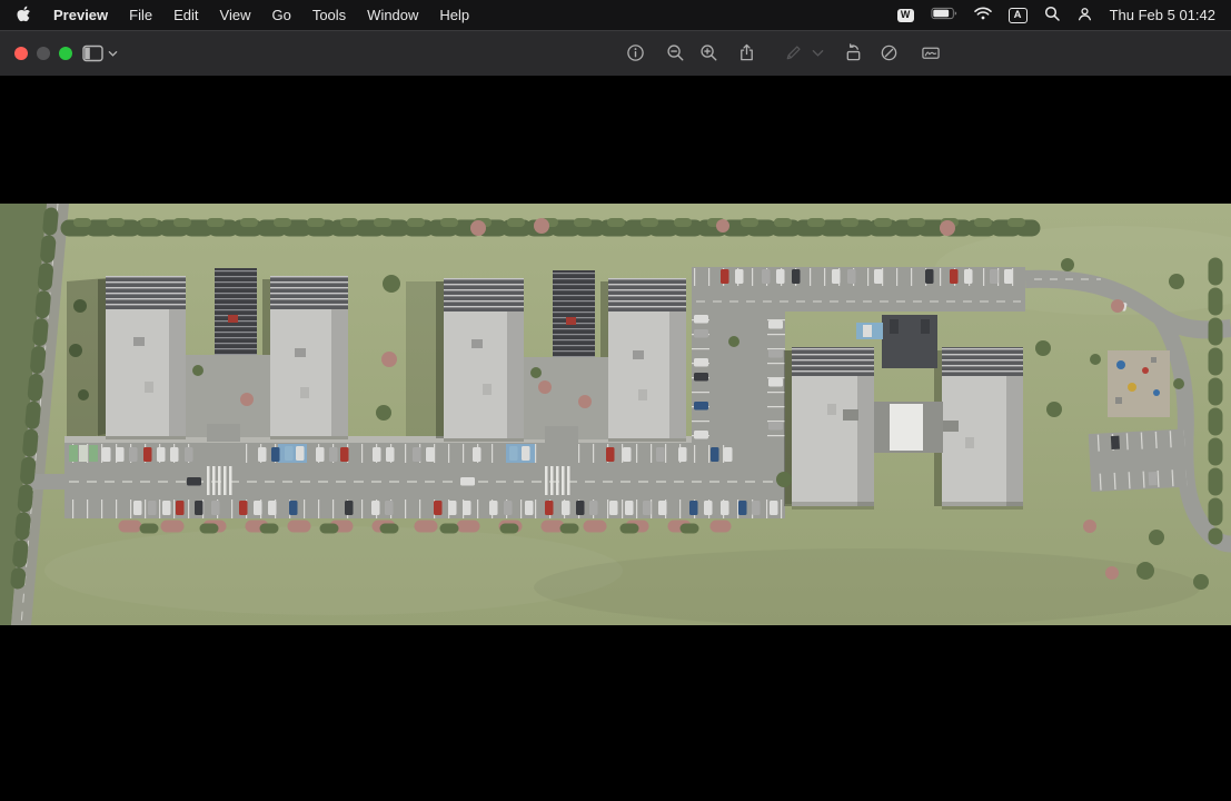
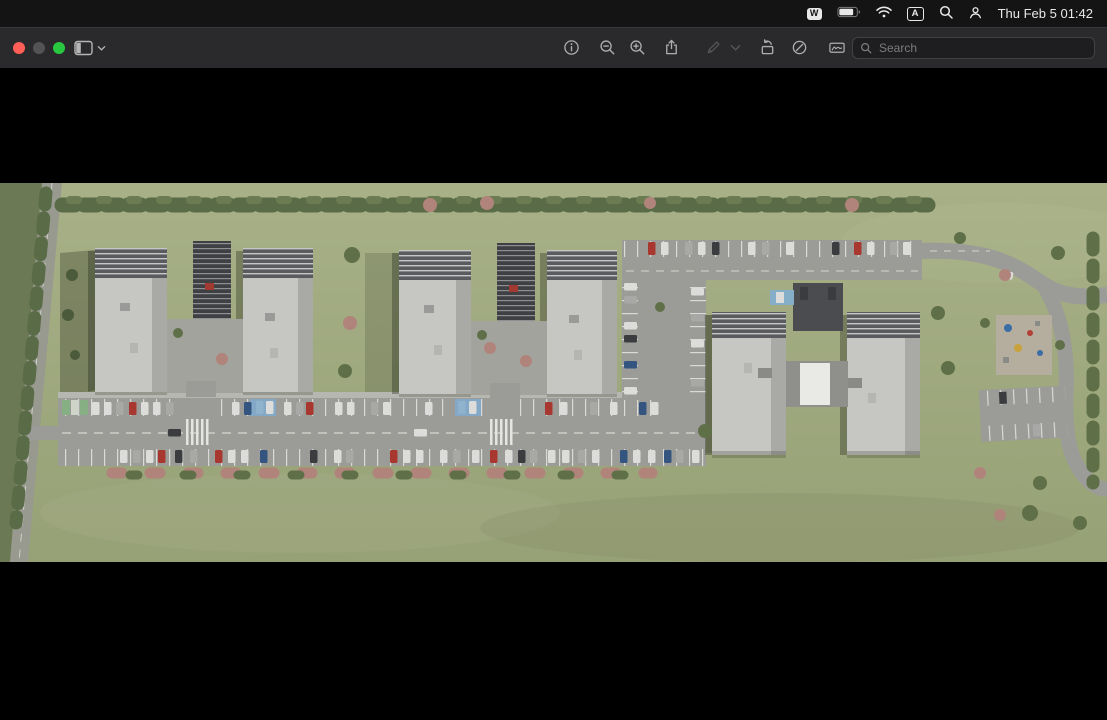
- Preview
- File
- Edit
- View
- Go
- Tools
- Window
- Help
  W
  A
  Thu Feb 5 01:42
+ Search
